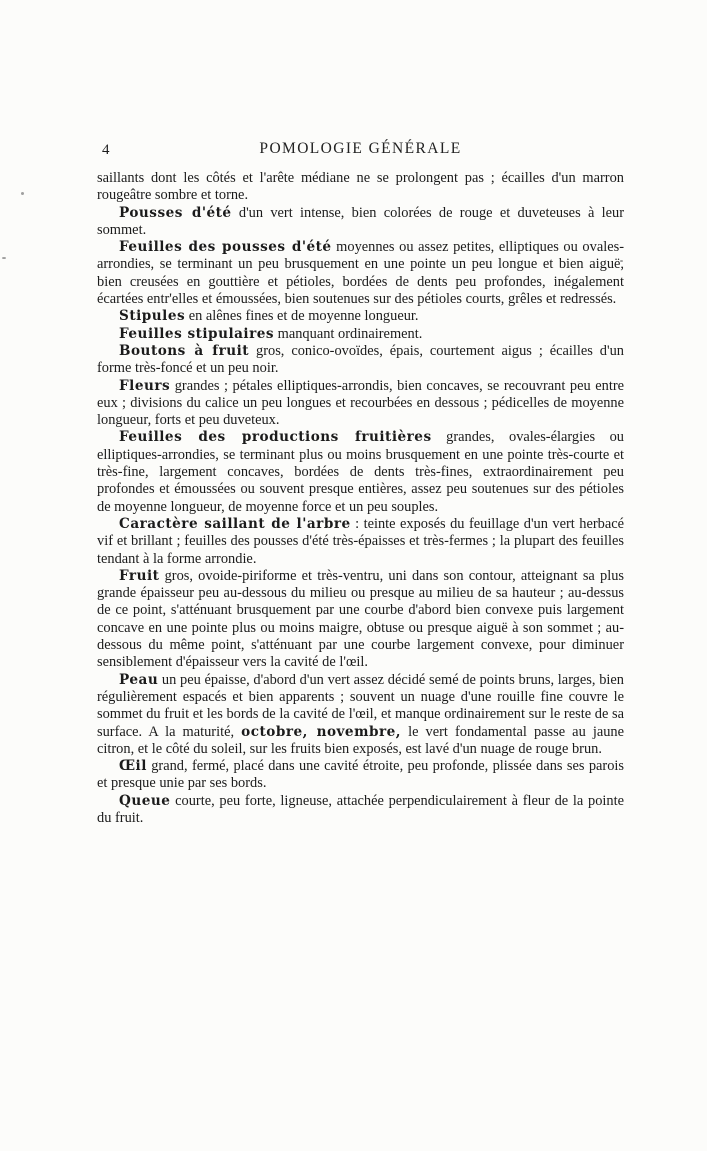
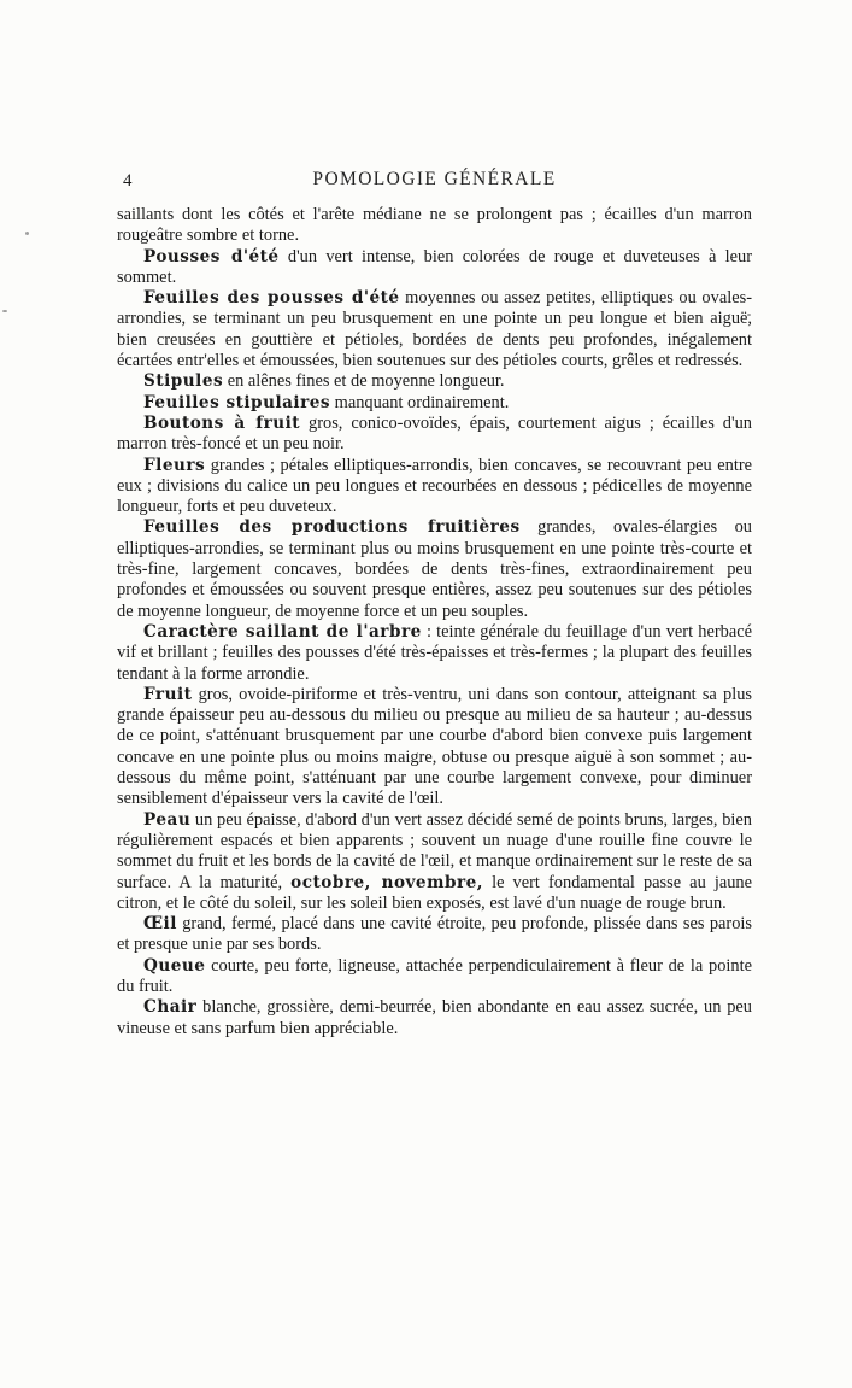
  4
  POMOLOGIE GÉNÉRALE
  saillants dont les côtés et l'arête médiane ne se prolongent pas ; écailles d'un marron rougeâtre sombre et torne.
  Pousses d'été d'un vert intense, bien colorées de rouge et duveteuses à leur sommet.
  Feuilles des pousses d'été moyennes ou assez petites, elliptiques ou ovales-arrondies, se terminant un peu brusquement en une pointe un peu longue et bien aiguë, bien creusées en gouttière et pétioles, bordées de dents peu profondes, inégalement écartées entr'elles et émoussées, bien soutenues sur des pétioles courts, grêles et redressés.
  Stipules en alênes fines et de moyenne longueur.
  Feuilles stipulaires manquant ordinairement.
- Boutons à fruit gros, conico-ovoïdes, épais, courtement aigus ; écailles d'un forme très-foncé et un peu noir.
+ Boutons à fruit gros, conico-ovoïdes, épais, courtement aigus ; écailles d'un marron très-foncé et un peu noir.
  Fleurs grandes ; pétales elliptiques-arrondis, bien concaves, se recouvrant peu entre eux ; divisions du calice un peu longues et recourbées en dessous ; pédicelles de moyenne longueur, forts et peu duveteux.
  Feuilles des productions fruitières grandes, ovales-élargies ou elliptiques-arrondies, se terminant plus ou moins brusquement en une pointe très-courte et très-fine, largement concaves, bordées de dents très-fines, extraordinairement peu profondes et émoussées ou souvent presque entières, assez peu soutenues sur des pétioles de moyenne longueur, de moyenne force et un peu souples.
- Caractère saillant de l'arbre : teinte exposés du feuillage d'un vert herbacé vif et brillant ; feuilles des pousses d'été très-épaisses et très-fermes ; la plupart des feuilles tendant à la forme arrondie.
+ Caractère saillant de l'arbre : teinte générale du feuillage d'un vert herbacé vif et brillant ; feuilles des pousses d'été très-épaisses et très-fermes ; la plupart des feuilles tendant à la forme arrondie.
  Fruit gros, ovoide-piriforme et très-ventru, uni dans son contour, atteignant sa plus grande épaisseur peu au-dessous du milieu ou presque au milieu de sa hauteur ; au-dessus de ce point, s'atténuant brusquement par une courbe d'abord bien convexe puis largement concave en une pointe plus ou moins maigre, obtuse ou presque aiguë à son sommet ; au-dessous du même point, s'atténuant par une courbe largement convexe, pour diminuer sensiblement d'épaisseur vers la cavité de l'œil.
- Peau un peu épaisse, d'abord d'un vert assez décidé semé de points bruns, larges, bien régulièrement espacés et bien apparents ; souvent un nuage d'une rouille fine couvre le sommet du fruit et les bords de la cavité de l'œil, et manque ordinairement sur le reste de sa surface. A la maturité, octobre, novembre, le vert fondamental passe au jaune citron, et le côté du soleil, sur les fruits bien exposés, est lavé d'un nuage de rouge brun.
+ Peau un peu épaisse, d'abord d'un vert assez décidé semé de points bruns, larges, bien régulièrement espacés et bien apparents ; souvent un nuage d'une rouille fine couvre le sommet du fruit et les bords de la cavité de l'œil, et manque ordinairement sur le reste de sa surface. A la maturité, octobre, novembre, le vert fondamental passe au jaune citron, et le côté du soleil, sur les soleil bien exposés, est lavé d'un nuage de rouge brun.
  Œil grand, fermé, placé dans une cavité étroite, peu profonde, plissée dans ses parois et presque unie par ses bords.
  Queue courte, peu forte, ligneuse, attachée perpendiculairement à fleur de la pointe du fruit.
+ Chair blanche, grossière, demi-beurrée, bien abondante en eau assez sucrée, un peu vineuse et sans parfum bien appréciable.
